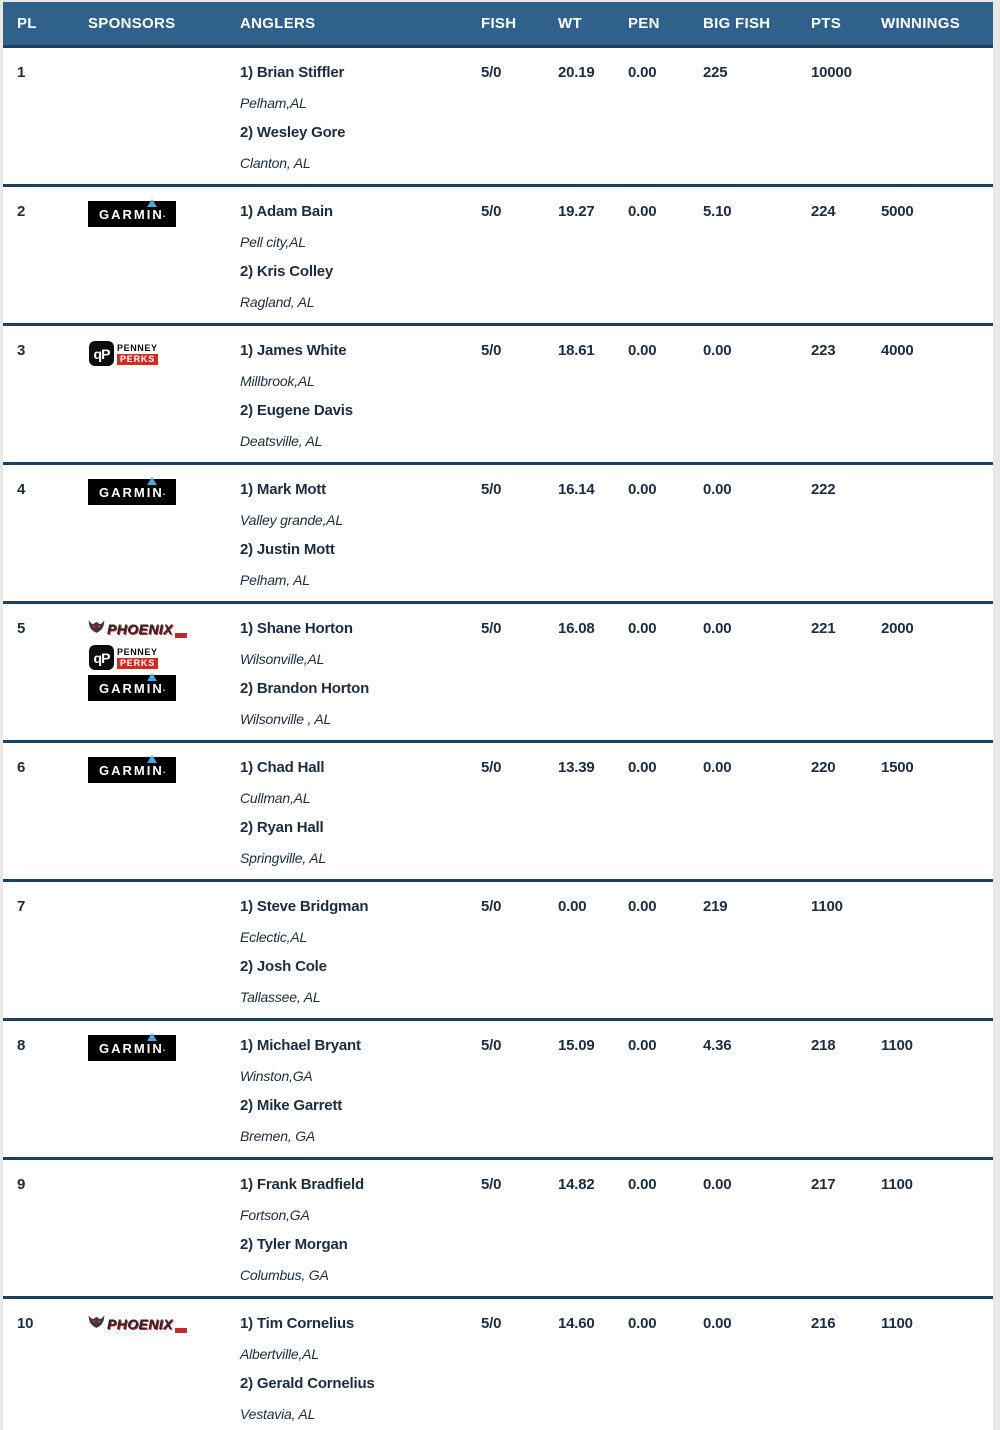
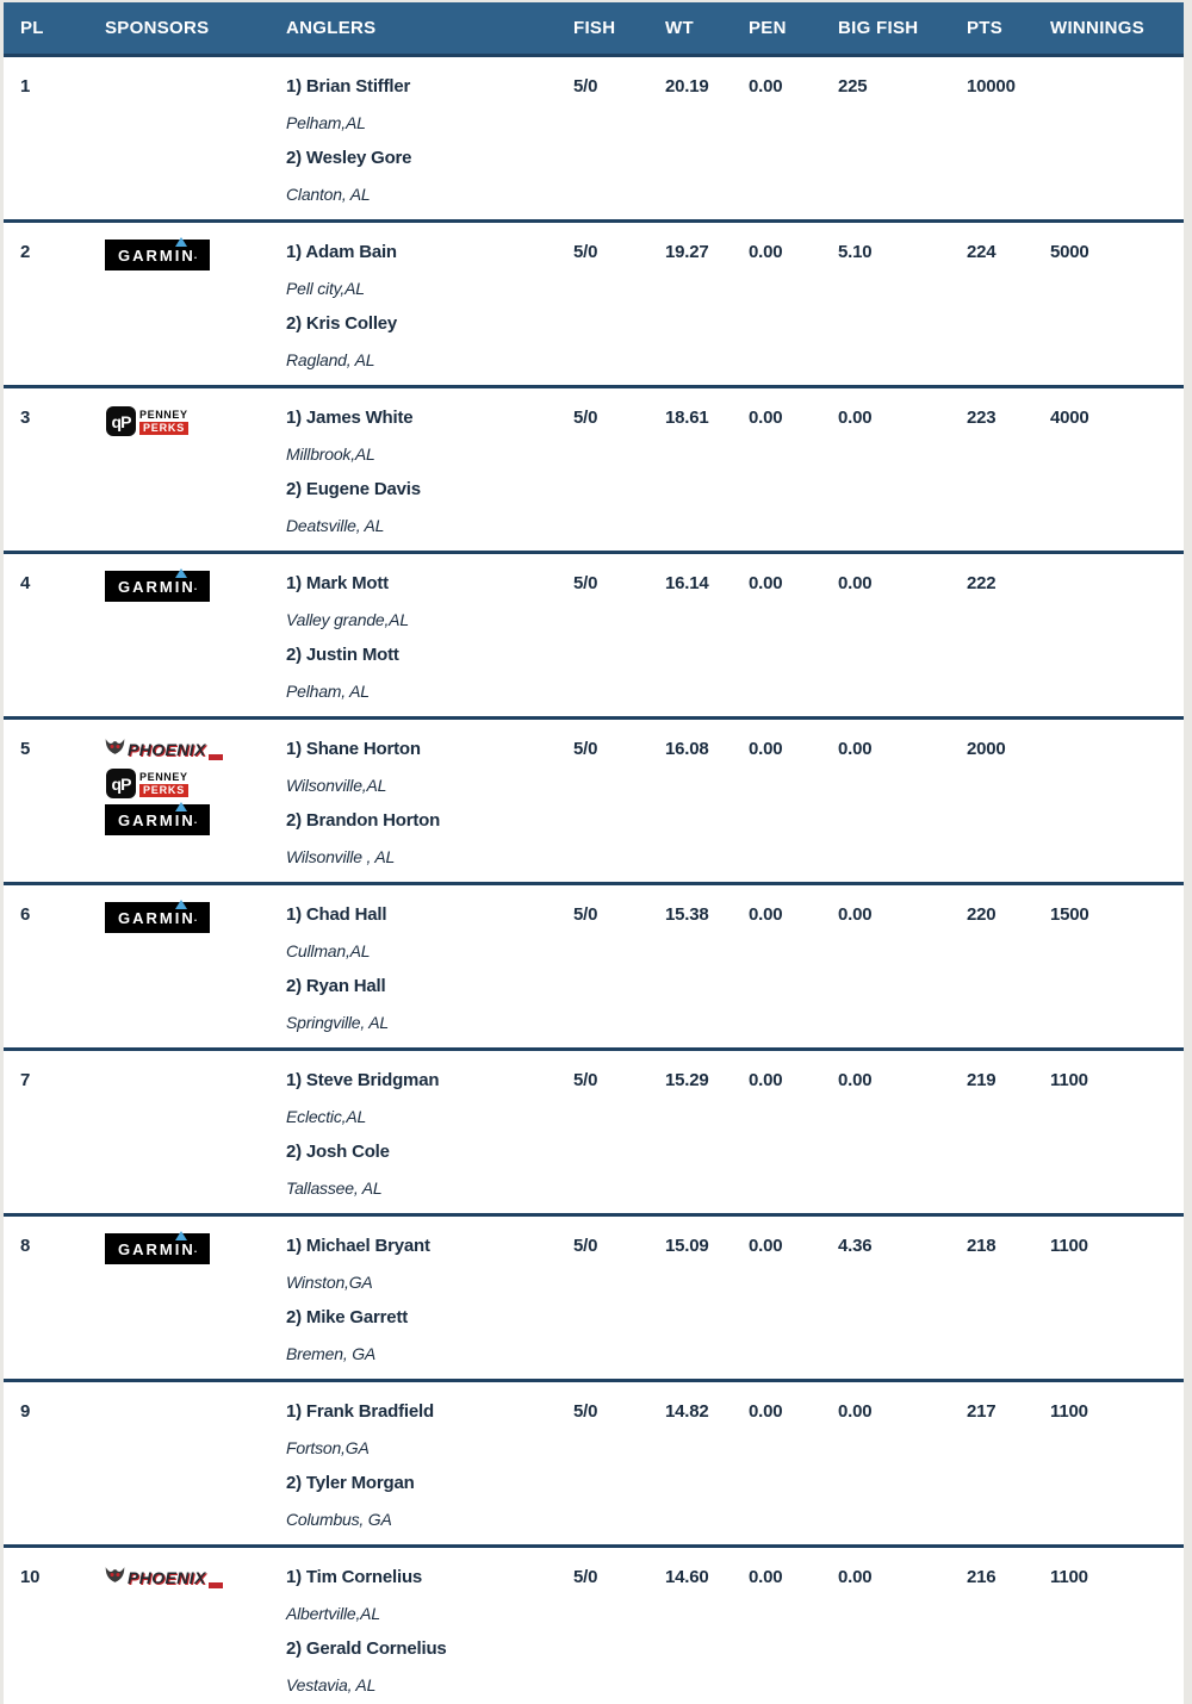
  PL
  SPONSORS
  ANGLERS
  FISH
  WT
  PEN
  BIG FISH
  PTS
  WINNINGS
  1
  1) Brian Stiffler
  Pelham,AL
  2) Wesley Gore
  Clanton, AL
  5/0
  20.19
  0.00
  225
  10000
  2
  GARMIN
  .
  1) Adam Bain
  Pell city,AL
  2) Kris Colley
  Ragland, AL
  5/0
  19.27
  0.00
  5.10
  224
  5000
  3
  qP
  PENNEY
  PERKS
  1) James White
  Millbrook,AL
  2) Eugene Davis
  Deatsville, AL
  5/0
  18.61
  0.00
  0.00
  223
  4000
  4
  GARMIN
  .
  1) Mark Mott
  Valley grande,AL
  2) Justin Mott
  Pelham, AL
  5/0
  16.14
  0.00
  0.00
  222
  5
  PHOENIX
  qP
  PENNEY
  PERKS
  GARMIN
  .
  1) Shane Horton
  Wilsonville,AL
  2) Brandon Horton
  Wilsonville , AL
  5/0
  16.08
  0.00
  0.00
- 221
  2000
  6
  GARMIN
  .
  1) Chad Hall
  Cullman,AL
  2) Ryan Hall
  Springville, AL
  5/0
- 13.39
+ 15.38
  0.00
  0.00
  220
  1500
  7
  1) Steve Bridgman
  Eclectic,AL
  2) Josh Cole
  Tallassee, AL
  5/0
+ 15.29
  0.00
  0.00
  219
  1100
  8
  GARMIN
  .
  1) Michael Bryant
  Winston,GA
  2) Mike Garrett
  Bremen, GA
  5/0
  15.09
  0.00
  4.36
  218
  1100
  9
  1) Frank Bradfield
  Fortson,GA
  2) Tyler Morgan
  Columbus, GA
  5/0
  14.82
  0.00
  0.00
  217
  1100
  10
  PHOENIX
  1) Tim Cornelius
  Albertville,AL
  2) Gerald Cornelius
  Vestavia, AL
  5/0
  14.60
  0.00
  0.00
  216
  1100
